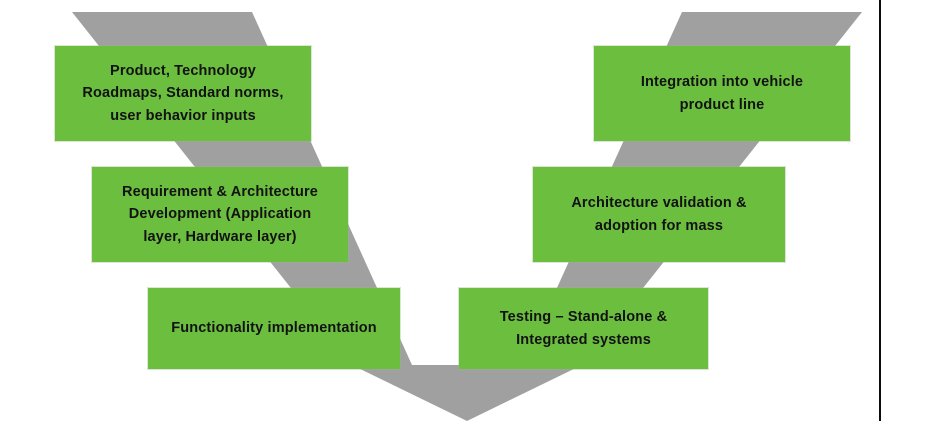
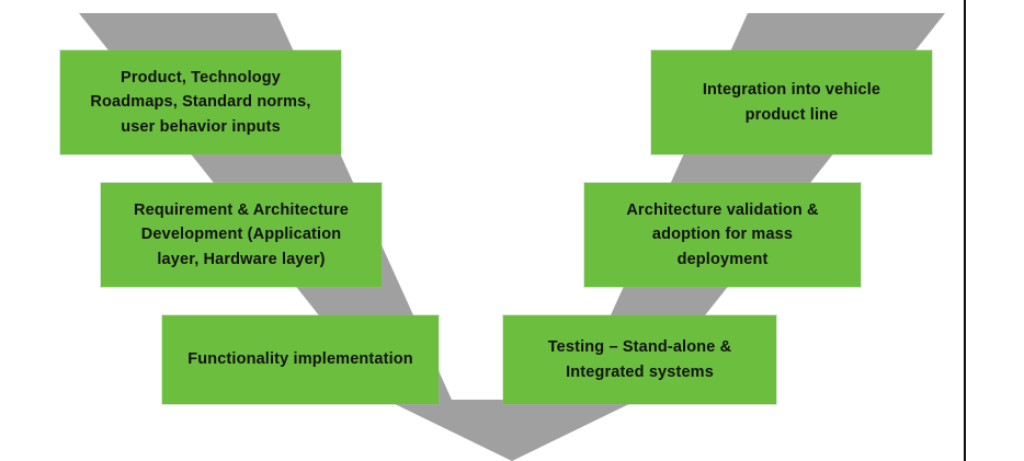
  Product, Technology
  Roadmaps, Standard norms,
  user behavior inputs
  Requirement & Architecture
  Development (Application
  layer, Hardware layer)
  Functionality implementation
  Integration into vehicle
  product line
  Architecture validation &
  adoption for mass
+ deployment
  Testing – Stand-alone &
  Integrated systems
